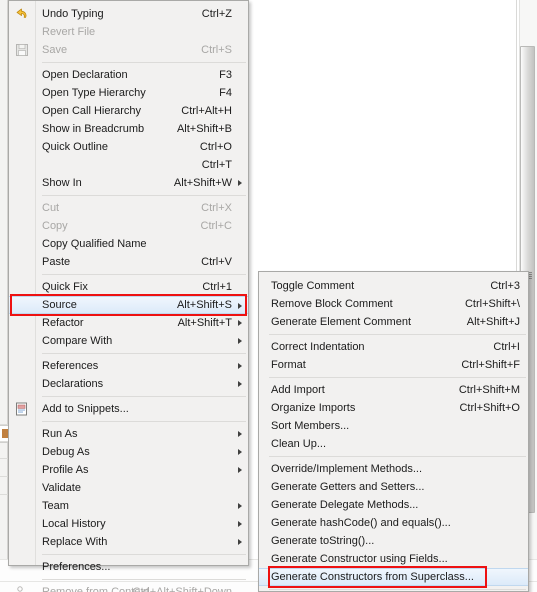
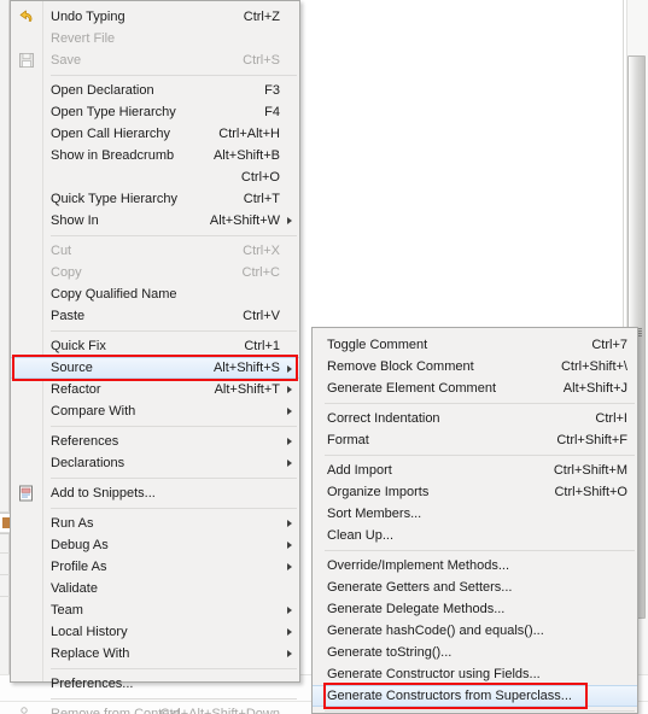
  Undo Typing
  Ctrl+Z
  Revert File
  Save
  Ctrl+S
  Open Declaration
  F3
  Open Type Hierarchy
  F4
  Open Call Hierarchy
  Ctrl+Alt+H
  Show in Breadcrumb
  Alt+Shift+B
- Quick Outline
  Ctrl+O
+ Quick Type Hierarchy
  Ctrl+T
  Show In
  Alt+Shift+W
  Cut
  Ctrl+X
  Copy
  Ctrl+C
  Copy Qualified Name
  Paste
  Ctrl+V
  Quick Fix
  Ctrl+1
  Source
  Alt+Shift+S
  Refactor
  Alt+Shift+T
  Compare With
  References
  Declarations
  Add to Snippets...
  Run As
  Debug As
  Profile As
  Validate
  Team
  Local History
  Replace With
  Preferences...
  Toggle Comment
- Ctrl+3
+ Ctrl+7
  Remove Block Comment
  Ctrl+Shift+\
  Generate Element Comment
  Alt+Shift+J
  Correct Indentation
  Ctrl+I
  Format
  Ctrl+Shift+F
  Add Import
  Ctrl+Shift+M
  Organize Imports
  Ctrl+Shift+O
  Sort Members...
  Clean Up...
  Override/Implement Methods...
  Generate Getters and Setters...
  Generate Delegate Methods...
  Generate hashCode() and equals()...
  Generate toString()...
  Generate Constructor using Fields...
  Generate Constructors from Superclass...
